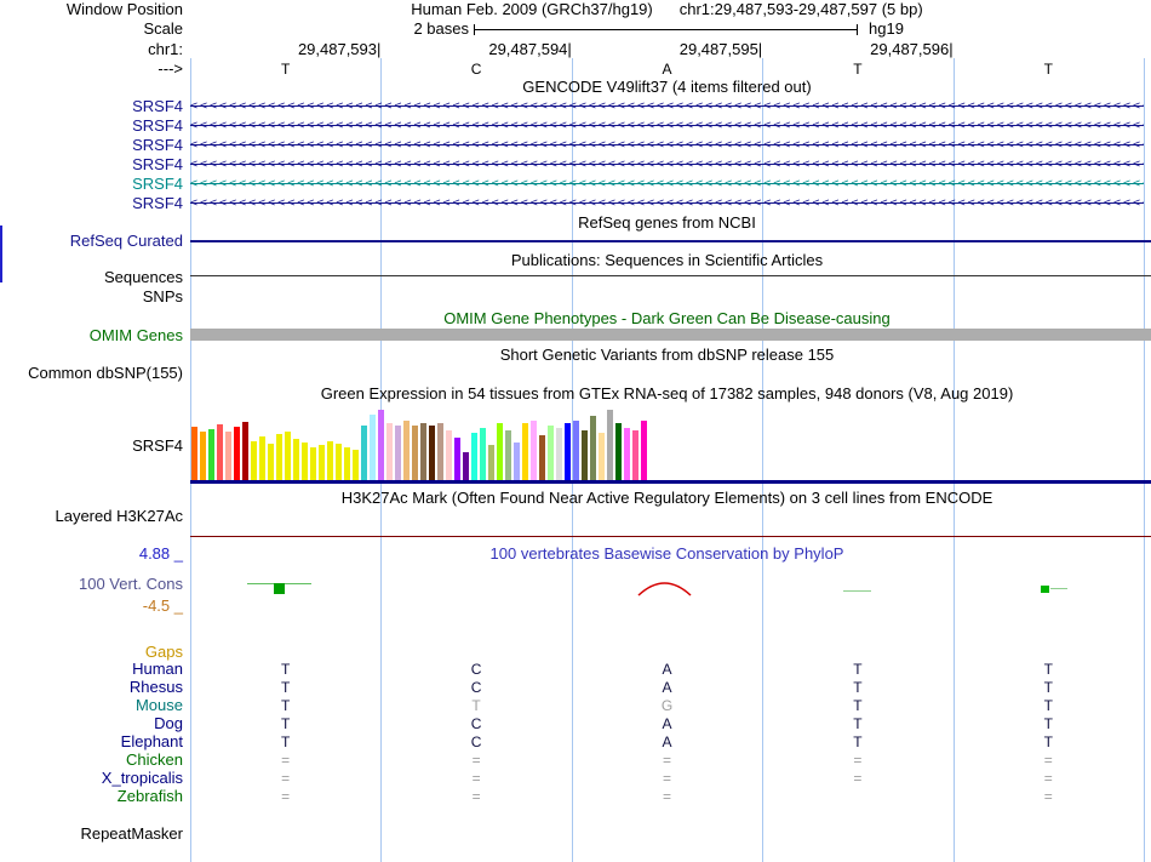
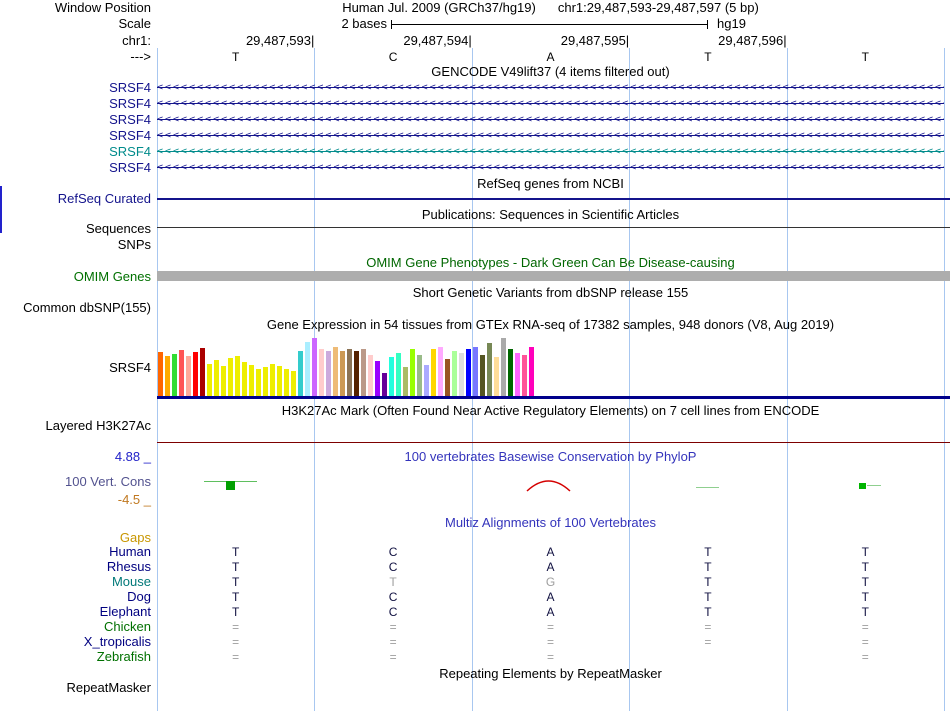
- Human Feb. 2009 (GRCh37/hg19) chr1:29,487,593-29,487,597 (5 bp)
+ Human Jul. 2009 (GRCh37/hg19) chr1:29,487,593-29,487,597 (5 bp)
  2 bases
  hg19
  29,487,593|
  29,487,594|
  29,487,595|
  29,487,596|
  T
  C
  A
  T
  T
  Window Position
  Scale
  chr1:
  --->
  RefSeq Curated
  Sequences
  SNPs
  OMIM Genes
  Common dbSNP(155)
  SRSF4
  Layered H3K27Ac
  4.88 _
  100 Vert. Cons
  -4.5 _
  Gaps
  RepeatMasker
  GENCODE V49lift37 (4 items filtered out)
  RefSeq genes from NCBI
  Publications: Sequences in Scientific Articles
  OMIM Gene Phenotypes - Dark Green Can Be Disease-causing
  Short Genetic Variants from dbSNP release 155
- Green Expression in 54 tissues from GTEx RNA-seq of 17382 samples, 948 donors (V8, Aug 2019)
+ Gene Expression in 54 tissues from GTEx RNA-seq of 17382 samples, 948 donors (V8, Aug 2019)
- H3K27Ac Mark (Often Found Near Active Regulatory Elements) on 3 cell lines from ENCODE
+ H3K27Ac Mark (Often Found Near Active Regulatory Elements) on 7 cell lines from ENCODE
  100 vertebrates Basewise Conservation by PhyloP
+ Multiz Alignments of 100 Vertebrates
+ Repeating Elements by RepeatMasker
  SRSF4
  <<<<<<<<<<<<<<<<<<<<<<<<<<<<<<<<<<<<<<<<<<<<<<<<<<<<<<<<<<<<<<<<<<<<<<<<<<<<<<<<<<<<<<<<<<<<<<<<<<
  SRSF4
  <<<<<<<<<<<<<<<<<<<<<<<<<<<<<<<<<<<<<<<<<<<<<<<<<<<<<<<<<<<<<<<<<<<<<<<<<<<<<<<<<<<<<<<<<<<<<<<<<<
  SRSF4
  <<<<<<<<<<<<<<<<<<<<<<<<<<<<<<<<<<<<<<<<<<<<<<<<<<<<<<<<<<<<<<<<<<<<<<<<<<<<<<<<<<<<<<<<<<<<<<<<<<
  SRSF4
  <<<<<<<<<<<<<<<<<<<<<<<<<<<<<<<<<<<<<<<<<<<<<<<<<<<<<<<<<<<<<<<<<<<<<<<<<<<<<<<<<<<<<<<<<<<<<<<<<<
  SRSF4
  <<<<<<<<<<<<<<<<<<<<<<<<<<<<<<<<<<<<<<<<<<<<<<<<<<<<<<<<<<<<<<<<<<<<<<<<<<<<<<<<<<<<<<<<<<<<<<<<<<
  SRSF4
  <<<<<<<<<<<<<<<<<<<<<<<<<<<<<<<<<<<<<<<<<<<<<<<<<<<<<<<<<<<<<<<<<<<<<<<<<<<<<<<<<<<<<<<<<<<<<<<<<<
  Human
  T
  C
  A
  T
  T
  Rhesus
  T
  C
  A
  T
  T
  Mouse
  T
  T
  G
  T
  T
  Dog
  T
  C
  A
  T
  T
  Elephant
  T
  C
  A
  T
  T
  Chicken
  =
  =
  =
  =
  =
  X_tropicalis
  =
  =
  =
  =
  =
  Zebrafish
  =
  =
  =
  =
